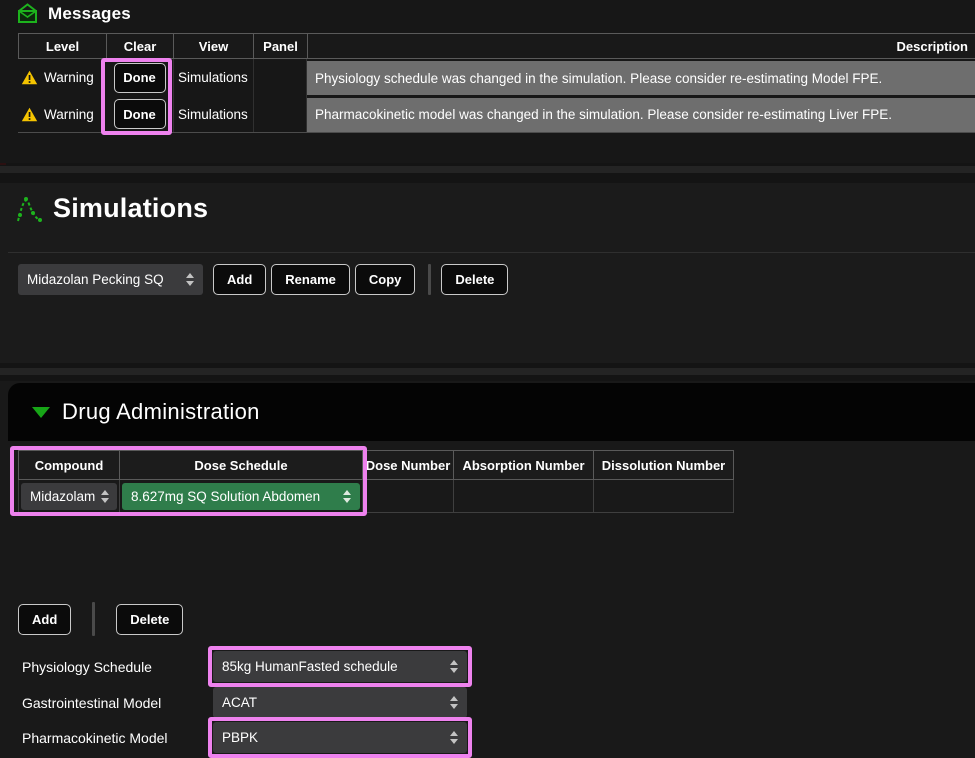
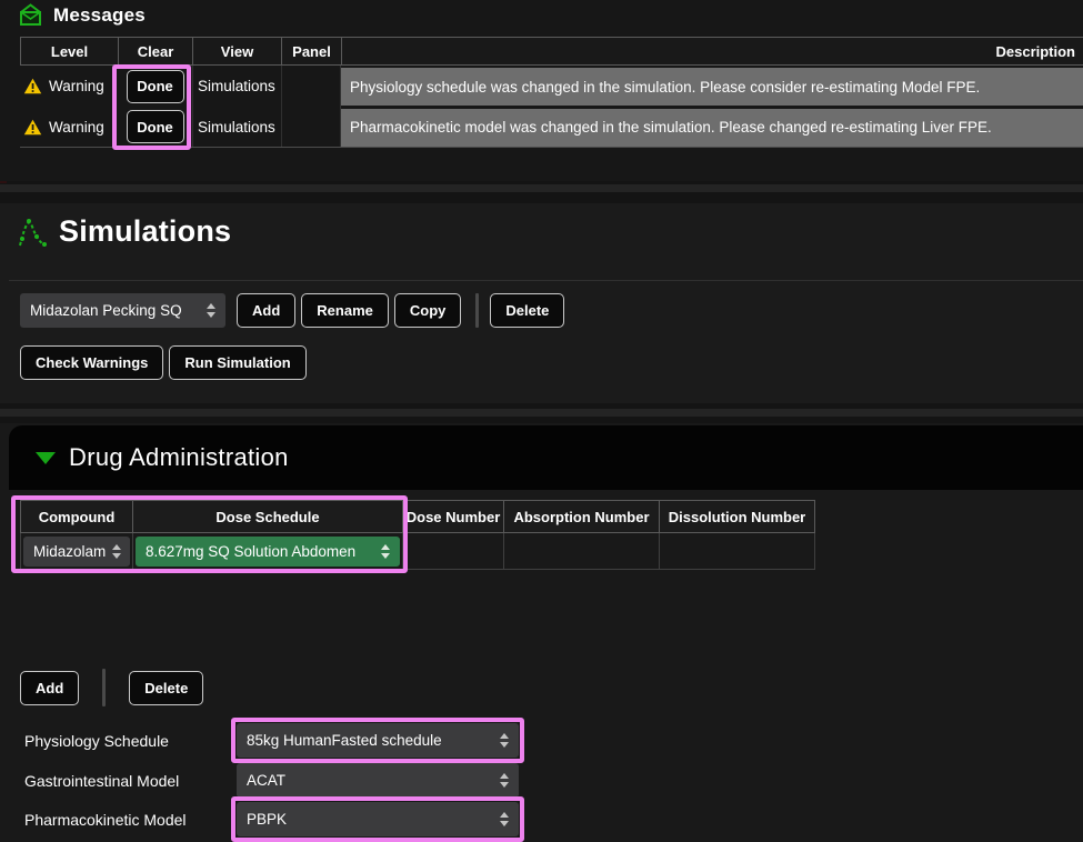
  Messages
  Level
  Clear
  View
  Panel
  Description
  Warning
  Done
  Simulations
  Physiology schedule was changed in the simulation. Please consider re-estimating Model FPE.
  Warning
  Done
  Simulations
- Pharmacokinetic model was changed in the simulation. Please consider re-estimating Liver FPE.
+ Pharmacokinetic model was changed in the simulation. Please changed re-estimating Liver FPE.
  Simulations
  Midazolan Pecking SQ
  Add
  Rename
  Copy
  Delete
+ Check Warnings
+ Run Simulation
  Drug Administration
  Compound
  Dose Schedule
  Dose Number
  Absorption Number
  Dissolution Number
  Midazolam
  8.627mg SQ Solution Abdomen
  Add
  Delete
  Physiology Schedule
  85kg HumanFasted schedule
  Gastrointestinal Model
  ACAT
  Pharmacokinetic Model
  PBPK
